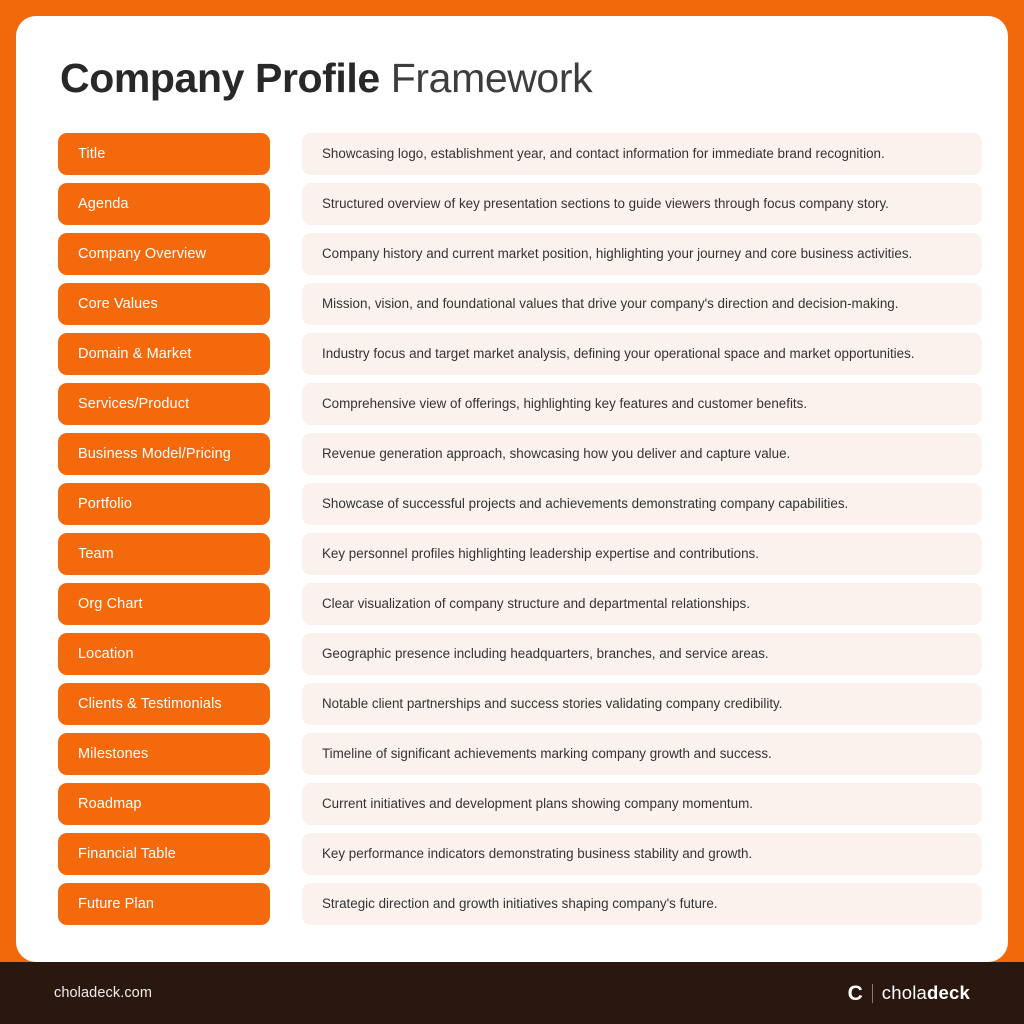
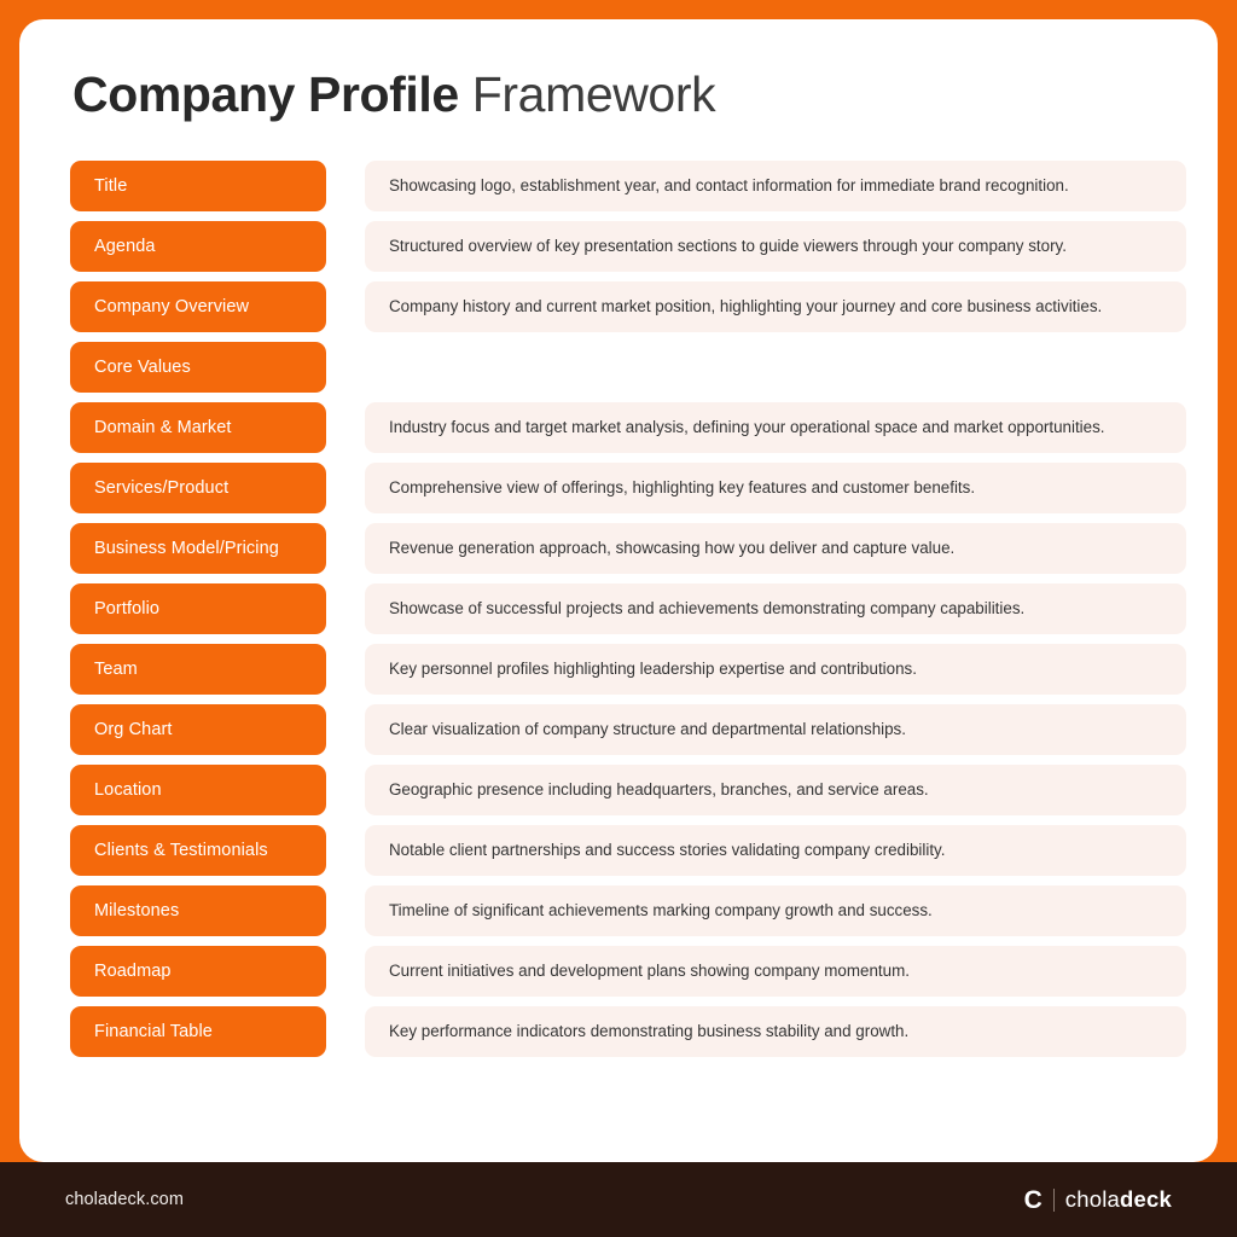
  Company Profile Framework
  Title
  Showcasing logo, establishment year, and contact information for immediate brand recognition.
  Agenda
- Structured overview of key presentation sections to guide viewers through focus company story.
+ Structured overview of key presentation sections to guide viewers through your company story.
  Company Overview
  Company history and current market position, highlighting your journey and core business activities.
  Core Values
- Mission, vision, and foundational values that drive your company's direction and decision-making.
  Domain & Market
  Industry focus and target market analysis, defining your operational space and market opportunities.
  Services/Product
  Comprehensive view of offerings, highlighting key features and customer benefits.
  Business Model/Pricing
  Revenue generation approach, showcasing how you deliver and capture value.
  Portfolio
  Showcase of successful projects and achievements demonstrating company capabilities.
  Team
  Key personnel profiles highlighting leadership expertise and contributions.
  Org Chart
  Clear visualization of company structure and departmental relationships.
  Location
  Geographic presence including headquarters, branches, and service areas.
  Clients & Testimonials
  Notable client partnerships and success stories validating company credibility.
  Milestones
  Timeline of significant achievements marking company growth and success.
  Roadmap
  Current initiatives and development plans showing company momentum.
  Financial Table
  Key performance indicators demonstrating business stability and growth.
- Future Plan
- Strategic direction and growth initiatives shaping company's future.
  choladeck.com
  C
  choladeck
